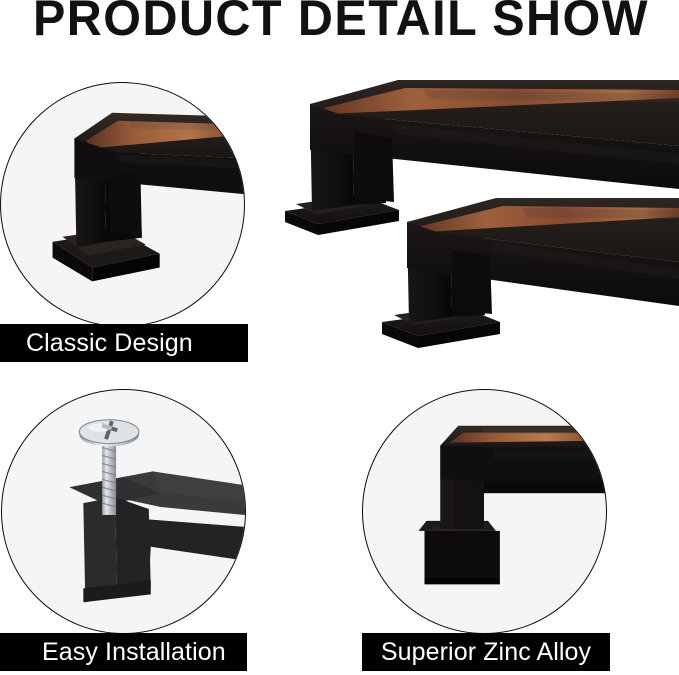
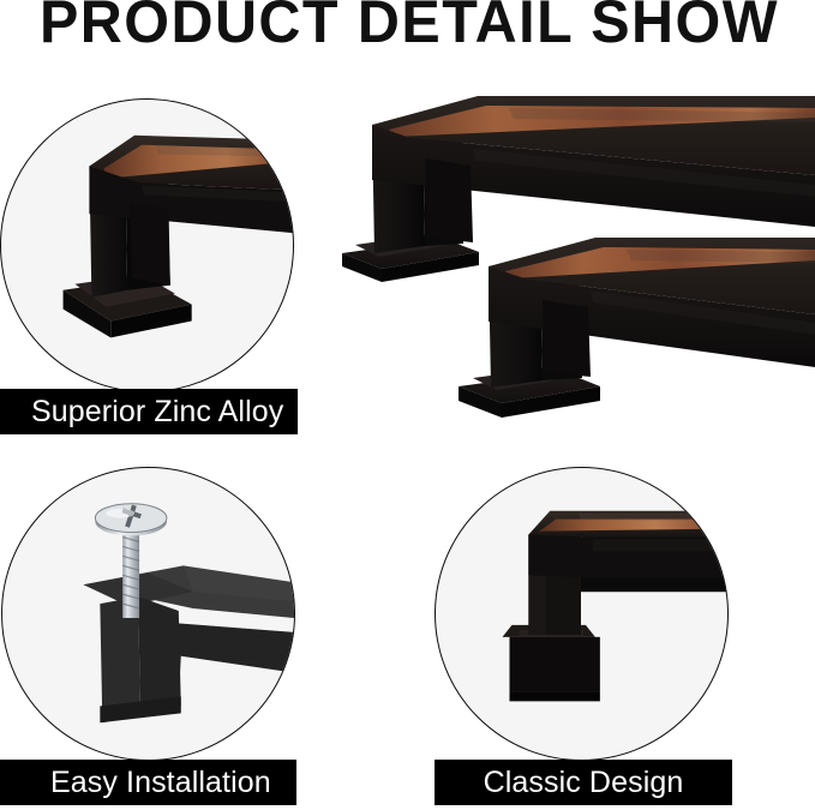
  PRODUCT DETAIL SHOW
- Classic Design
+ Superior Zinc Alloy
  Easy Installation
- Superior Zinc Alloy
+ Classic Design
